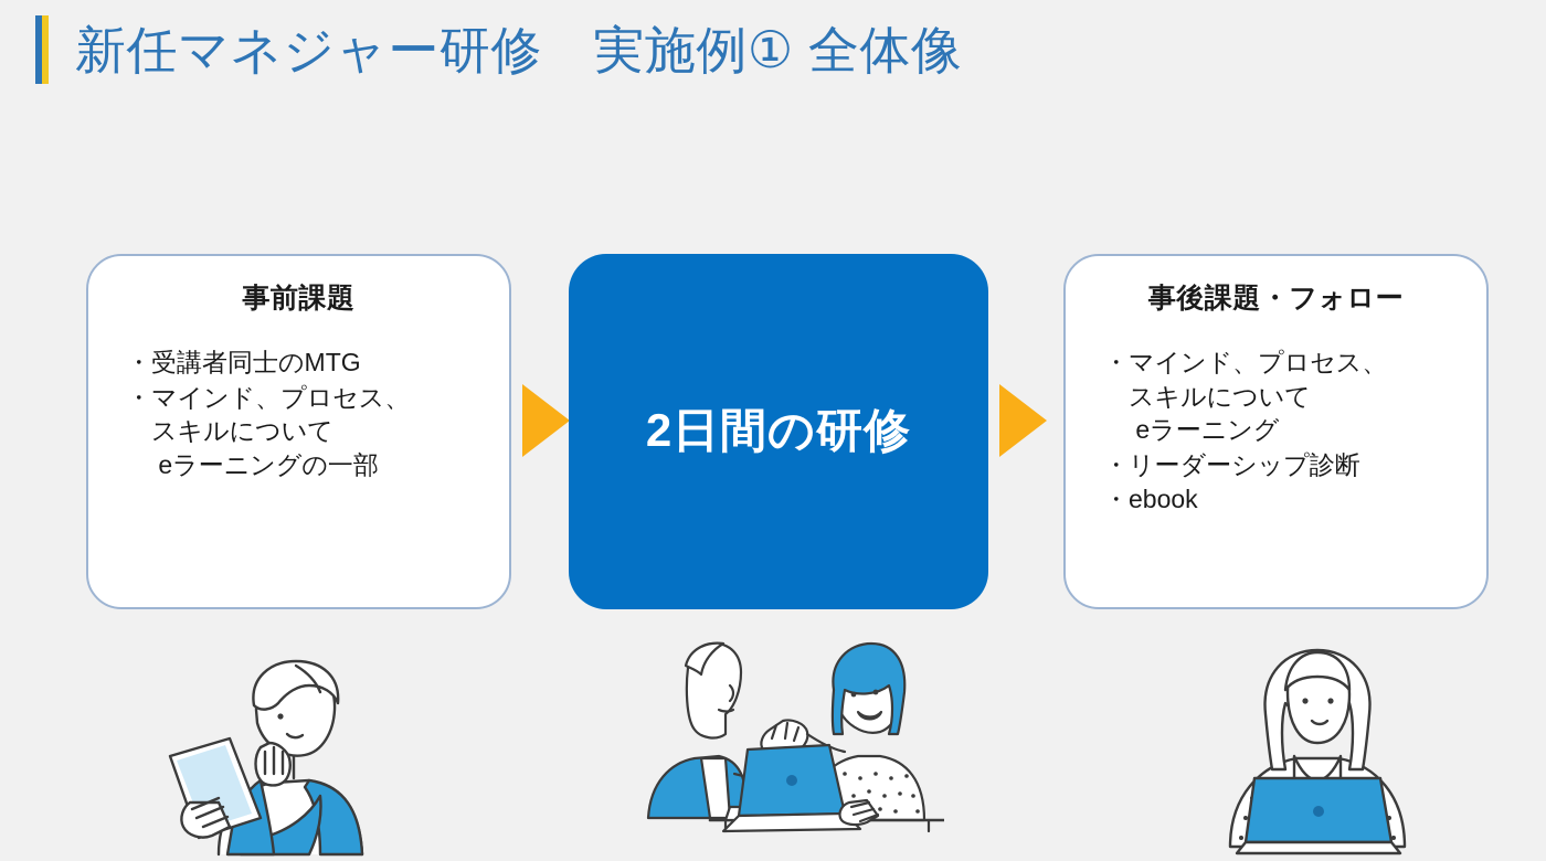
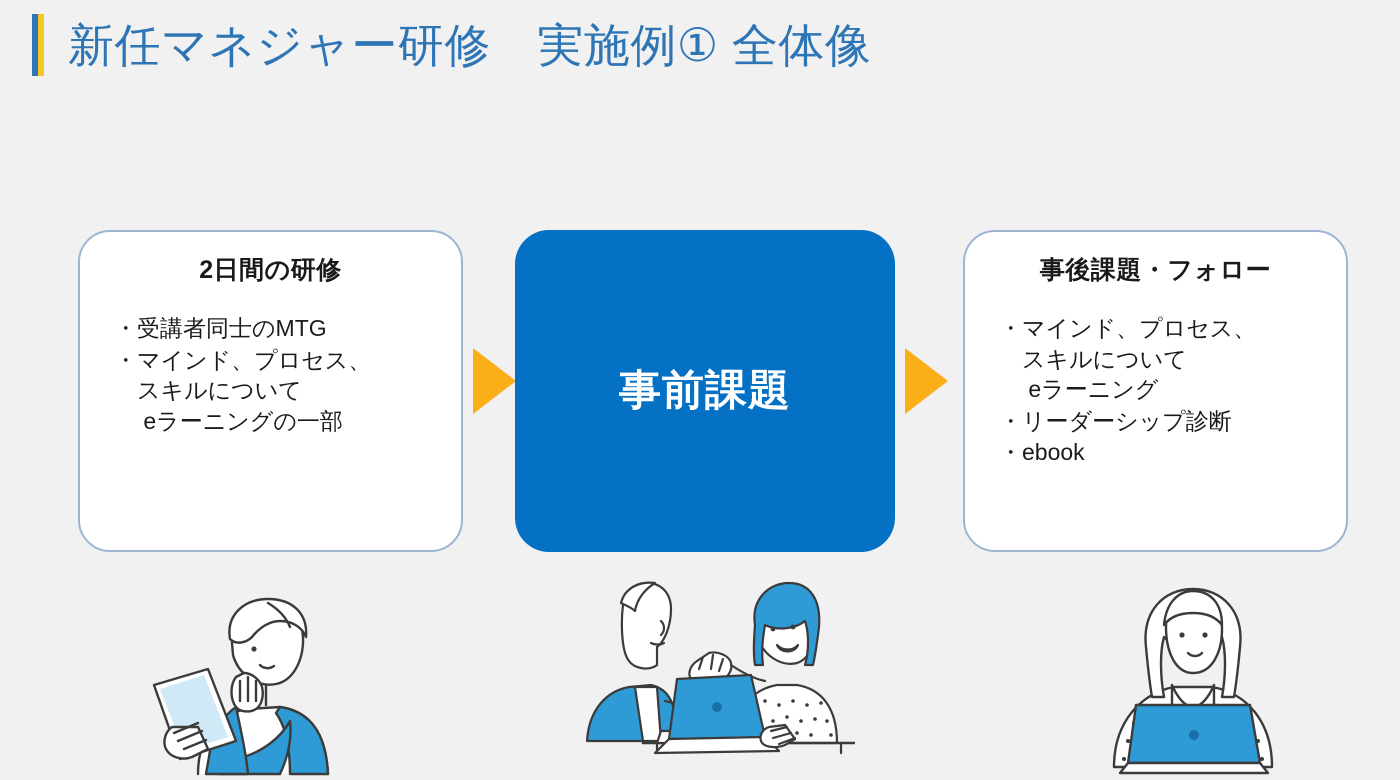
  新任マネジャー研修 実施例① 全体像
- 事前課題
+ 2日間の研修
  ・受講者同士のMTG
  ・マインド、プロセス、
  スキルについて
  eラーニングの一部
- 2日間の研修
+ 事前課題
  事後課題・フォロー
  ・マインド、プロセス、
  スキルについて
  eラーニング
  ・リーダーシップ診断
  ・ebook
